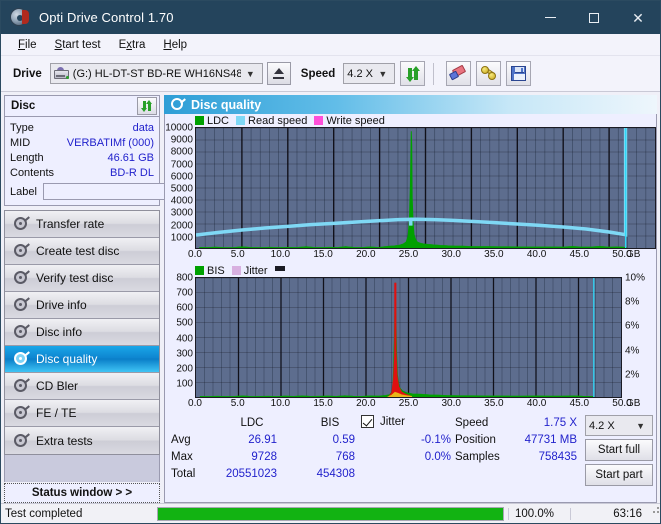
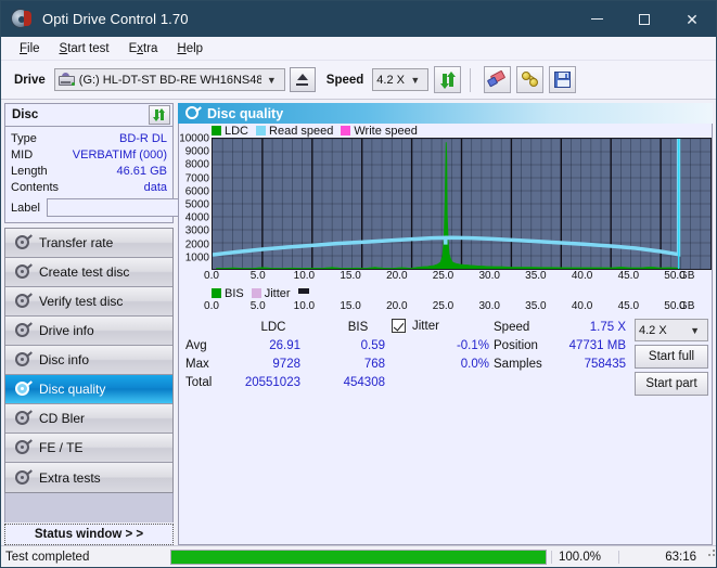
  Opti Drive Control 1.70
  ✕
  File
  Start test
  Extra
  Help
  Drive
  (G:) HL-DT-ST BD-RE WH16NS48
  ▼
  Speed
  4.2 X
  ▼
  Disc
  Type
- data
+ BD-R DL
  MID
  VERBATIMf (000)
  Length
  46.61 GB
  Contents
- BD-R DL
+ data
  Label
  Transfer rate
  Create test disc
  Verify test disc
  Drive info
  Disc info
  Disc quality
  CD Bler
  FE / TE
  Extra tests
  Status window > >
  Disc quality
  LDC
  Read speed
  Write speed
  1000
  2000
  3000
  4000
  5000
  6000
  7000
  8000
  9000
  10000
  0.0
  5.0
  10.0
  15.0
  20.0
  25.0
  30.0
  35.0
  40.0
  45.0
  50.0
  GB
  BIS
  Jitter
- 100
- 200
- 300
- 400
- 500
- 600
- 700
- 800
- 2%
- 4%
- 6%
- 8%
- 10%
  0.0
  5.0
  10.0
  15.0
  20.0
  25.0
  30.0
  35.0
  40.0
  45.0
  50.0
  GB
  LDC
  BIS
  Avg
  26.91
  0.59
  Max
  9728
  768
  Total
  20551023
  454308
  Jitter
  -0.1%
  0.0%
  Speed
  1.75 X
  Position
  47731 MB
  Samples
  758435
  4.2 X
  ▼
  Start full
  Start part
  Test completed
  100.0%
  63:16
